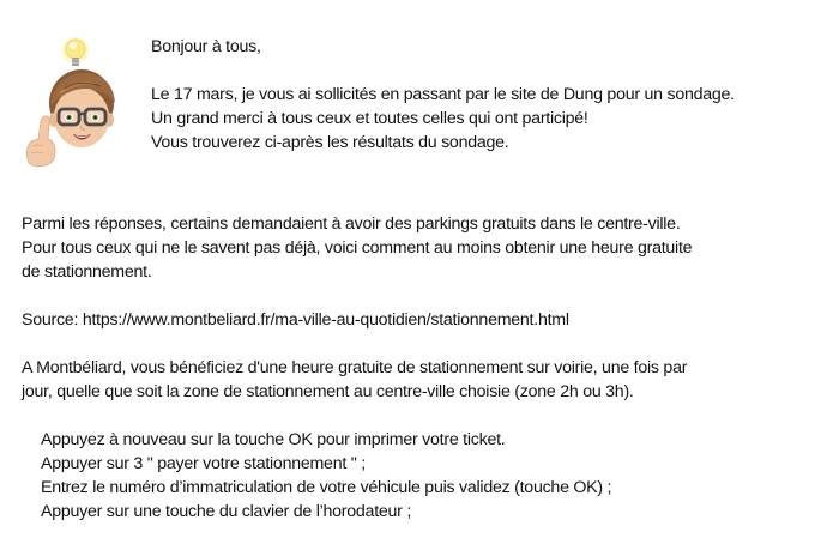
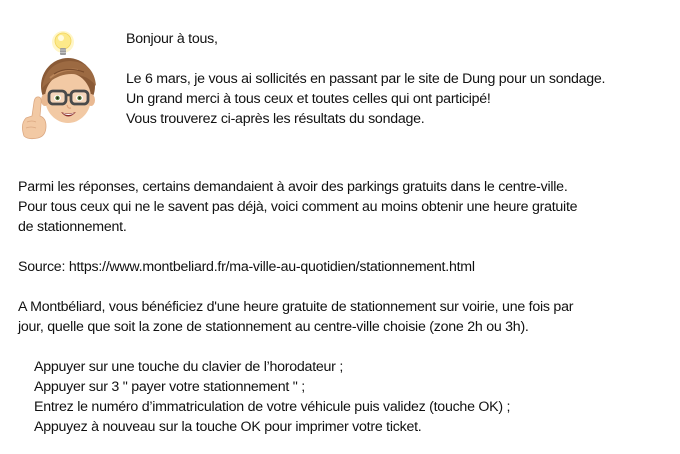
  Bonjour à tous,
- Le 17 mars, je vous ai sollicités en passant par le site de Dung pour un sondage.
+ Le 6 mars, je vous ai sollicités en passant par le site de Dung pour un sondage.
  Un grand merci à tous ceux et toutes celles qui ont participé!
  Vous trouverez ci-après les résultats du sondage.
  Parmi les réponses, certains demandaient à avoir des parkings gratuits dans le centre-ville.
  Pour tous ceux qui ne le savent pas déjà, voici comment au moins obtenir une heure gratuite
  de stationnement.
  Source: https://www.montbeliard.fr/ma-ville-au-quotidien/stationnement.html
  A Montbéliard, vous bénéficiez d'une heure gratuite de stationnement sur voirie, une fois par
  jour, quelle que soit la zone de stationnement au centre-ville choisie (zone 2h ou 3h).
- Appuyez à nouveau sur la touche OK pour imprimer votre ticket.
+ Appuyer sur une touche du clavier de l’horodateur ;
  Appuyer sur 3 " payer votre stationnement " ;
  Entrez le numéro d’immatriculation de votre véhicule puis validez (touche OK) ;
- Appuyer sur une touche du clavier de l’horodateur ;
+ Appuyez à nouveau sur la touche OK pour imprimer votre ticket.
